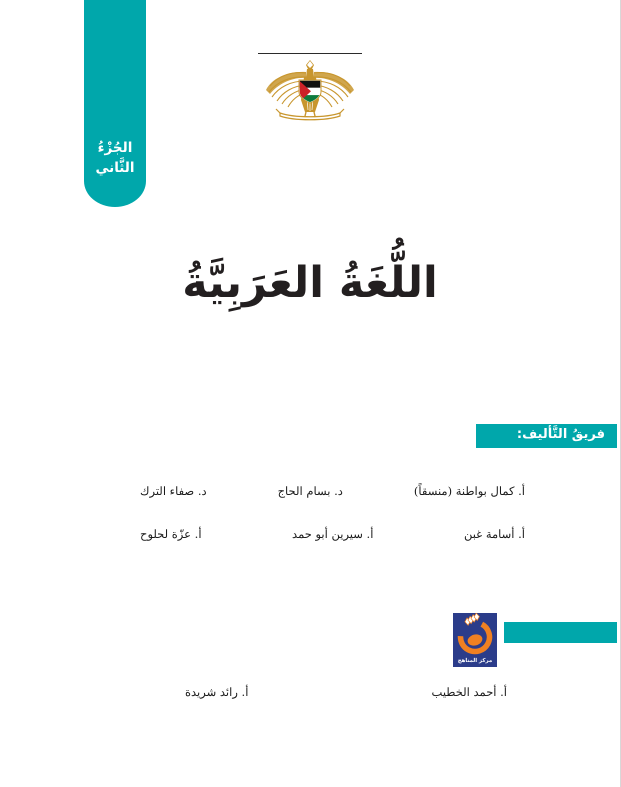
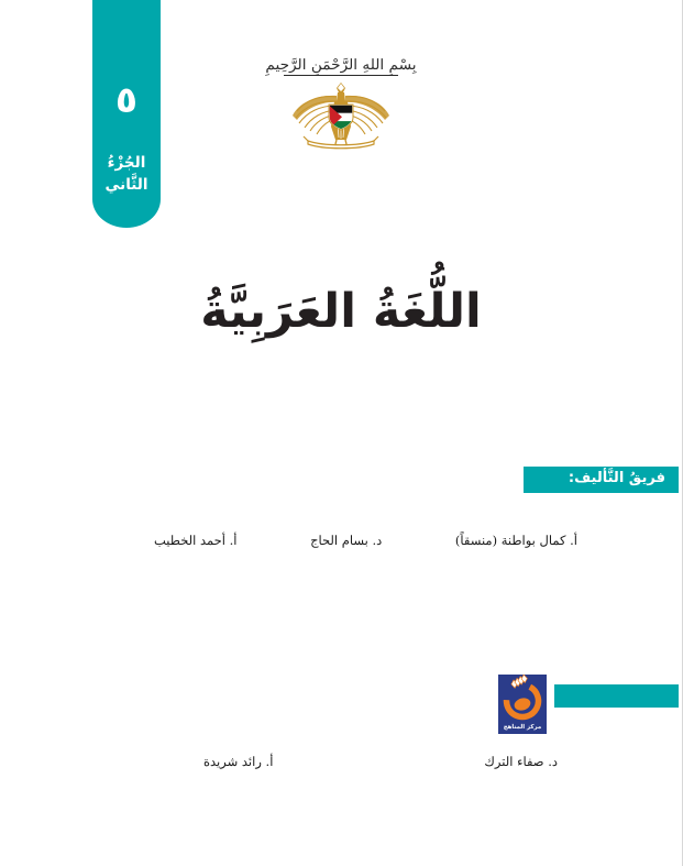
+ ٥
  الجُزْءُ
  الثَّاني
+ بِسْمِ اللهِ الرَّحْمَنِ الرَّحِيمِ
  اللُّغَةُ العَرَبِيَّةُ
  فريقُ التَّأليف:
  أ. كمال بواطنة (منسقاً)
  د. بسام الحاج
- د. صفاء الترك
+ أ. أحمد الخطيب
- أ. أسامة غبن
- أ. سيرين أبو حمد
- أ. عزّة لحلوح
- أ. أحمد الخطيب
+ د. صفاء الترك
  أ. رائد شريدة
